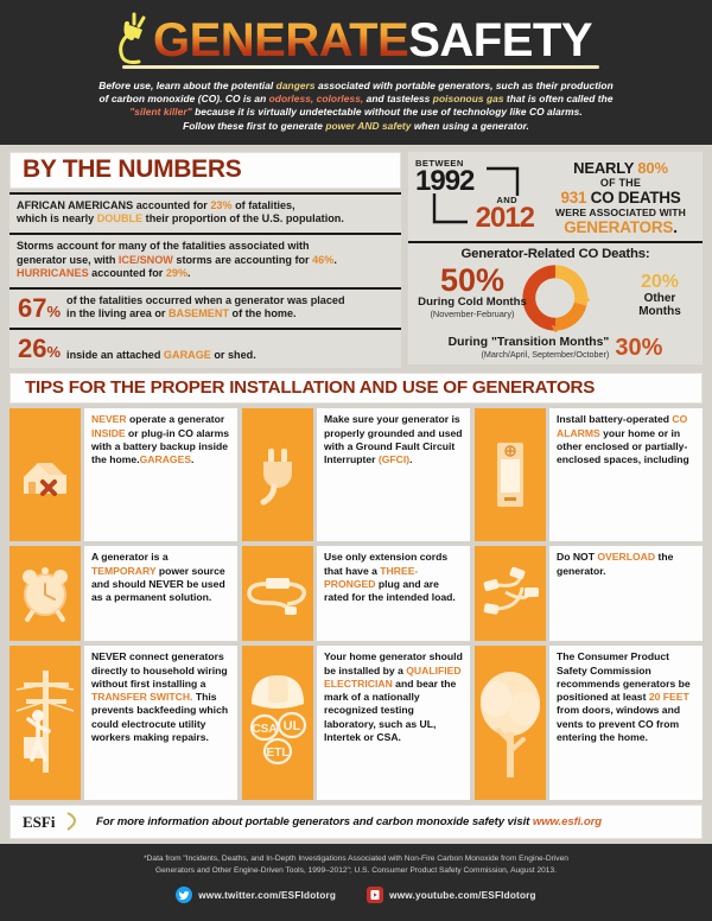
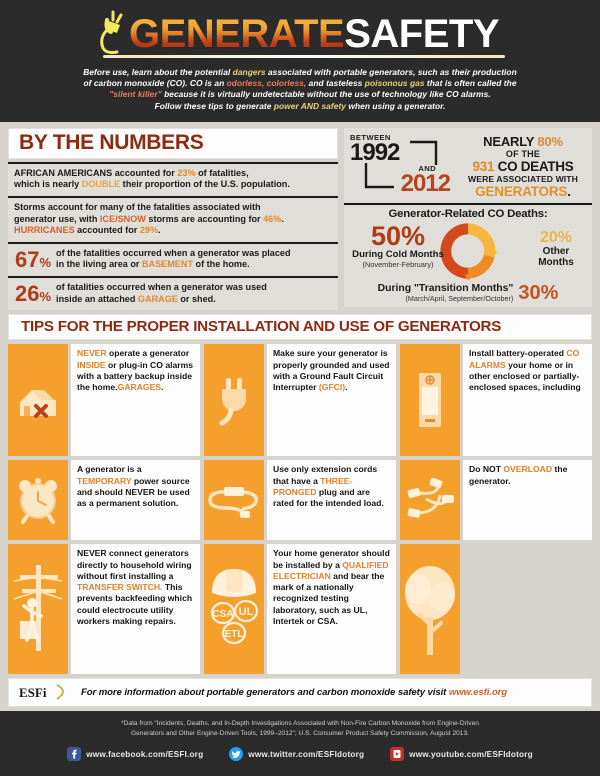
  GENERATESAFETY
  Before use, learn about the potential dangers associated with portable generators, such as their production
  of carbon monoxide (CO). CO is an odorless, colorless, and tasteless poisonous gas that is often called the
  "silent killer" because it is virtually undetectable without the use of technology like CO alarms.
- Follow these first to generate power AND safety when using a generator.
+ Follow these tips to generate power AND safety when using a generator.
  BY THE NUMBERS
  AFRICAN AMERICANS accounted for 23% of fatalities,
  which is nearly DOUBLE their proportion of the U.S. population.
  Storms account for many of the fatalities associated with
  generator use, with ICE/SNOW storms are accounting for 46%.
  HURRICANES accounted for 29%.
  67%
  of the fatalities occurred when a generator was placed
  in the living area or BASEMENT of the home.
  26%
+ of fatalities occurred when a generator was used
  inside an attached GARAGE or shed.
  BETWEEN
  1992
  AND
  2012
  NEARLY 80%
  OF THE
  931 CO DEATHS
  WERE ASSOCIATED WITH
  GENERATORS.
  Generator-Related CO Deaths:
  50%
  During Cold Months
  (November-February)
  20%
  Other
  Months
  During "Transition Months"
  (March/April, September/October)
  30%
  TIPS FOR THE PROPER INSTALLATION AND USE OF GENERATORS
  NEVER operate a generator INSIDE or plug-in CO alarms with a battery backup inside the home.GARAGES.
  Make sure your generator is properly grounded and used with a Ground Fault Circuit Interrupter (GFCI).
  Install battery-operated CO ALARMS your home or in other enclosed or partially-enclosed spaces, including
  A generator is a TEMPORARY power source and should NEVER be used as a permanent solution.
  Use only extension cords that have a THREE-PRONGED plug and are rated for the intended load.
  Do NOT OVERLOAD the generator.
  NEVER connect generators directly to household wiring without first installing a TRANSFER SWITCH. This prevents backfeeding which could electrocute utility workers making repairs.
  CSA
  UL
  ETL
  Your home generator should be installed by a QUALIFIED ELECTRICIAN and bear the mark of a nationally recognized testing laboratory, such as UL, Intertek or CSA.
- The Consumer Product Safety Commission recommends generators be positioned at least 20 FEET from doors, windows and vents to prevent CO from entering the home.
  ESFi
  For more information about portable generators and carbon monoxide safety visit www.esfi.org
+ www.facebook.com/ESFI.org
  www.twitter.com/ESFIdotorg
  www.youtube.com/ESFIdotorg
